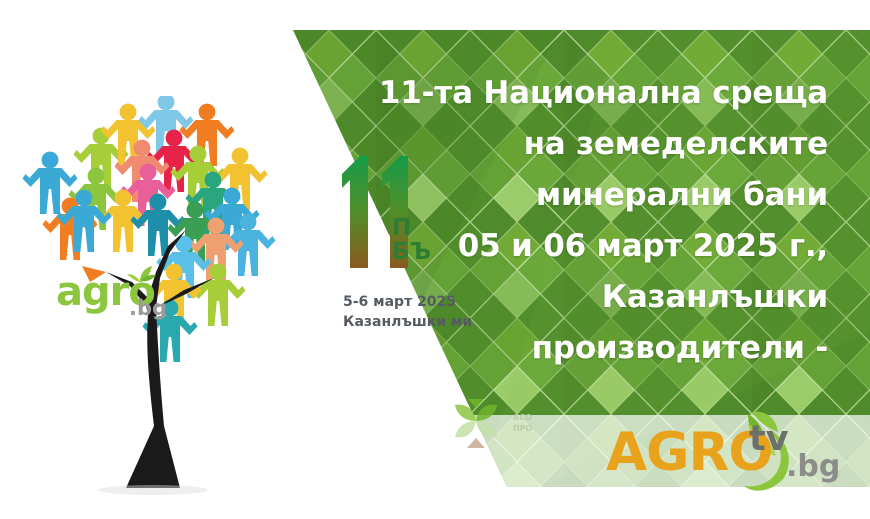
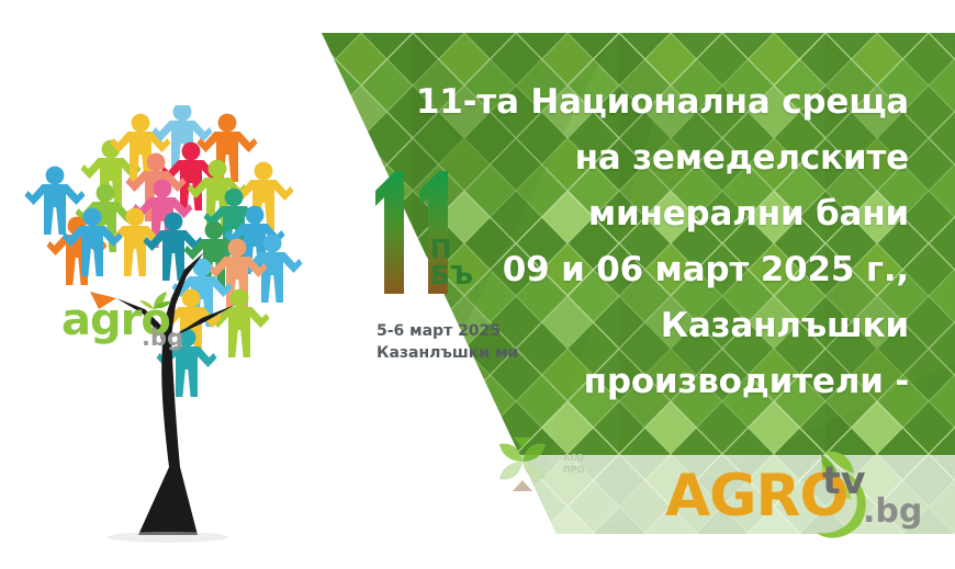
  agro
  .bg
  П
  БЪ
  5-6 март 2025
  Казанлъшки ми
  АСО
  ПРО
  11-та Национална среща
  на земеделските
  минерални бани
- 05 и 06 март 2025 г.,
+ 09 и 06 март 2025 г.,
  Казанлъшки
  производители -
  AGRO
  tv
  .bg
